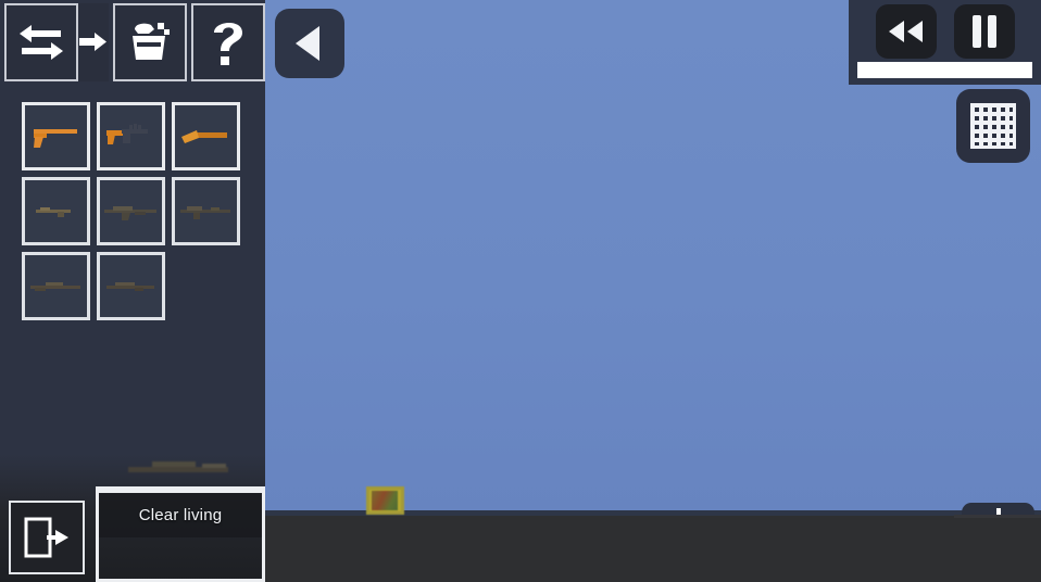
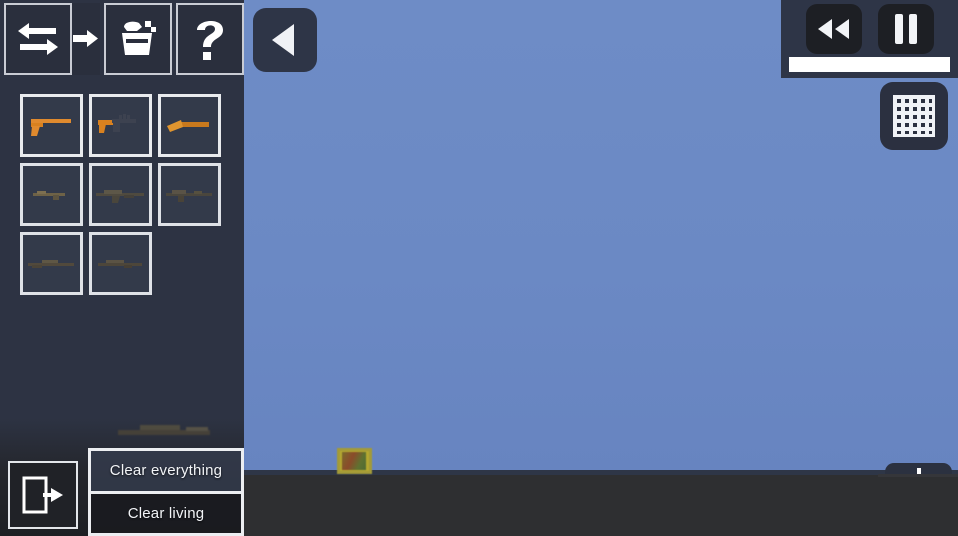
+ Clear everything
  Clear living
